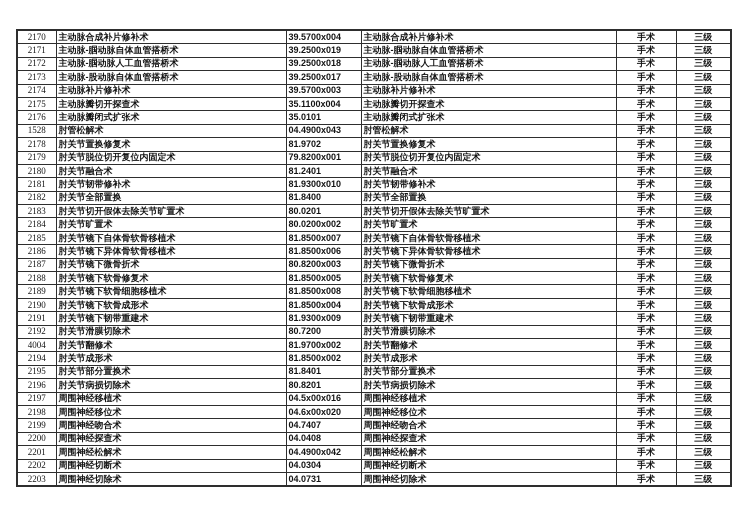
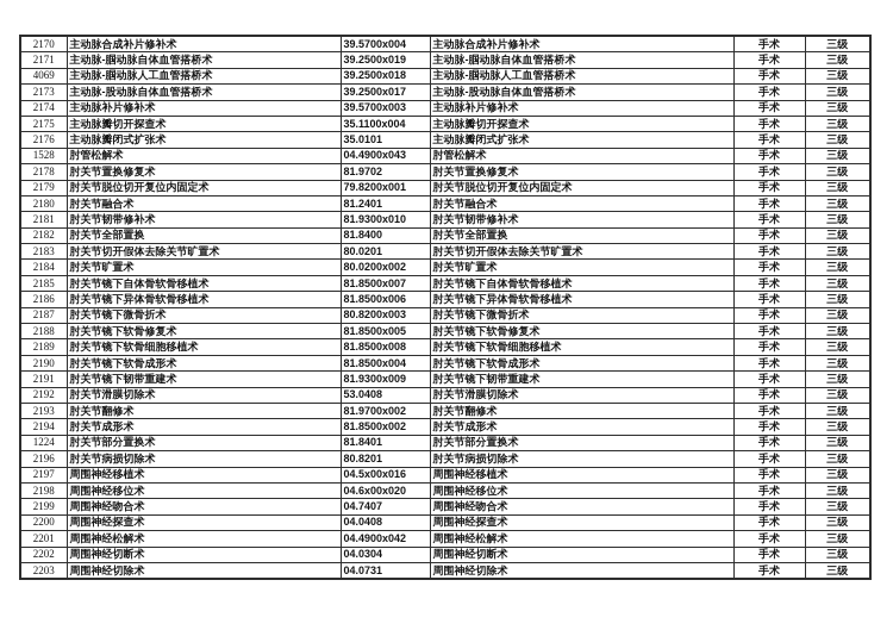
  2170	主动脉合成补片修补术	39.5700x004	主动脉合成补片修补术	手术	三级
  2171	主动脉-腘动脉自体血管搭桥术	39.2500x019	主动脉-腘动脉自体血管搭桥术	手术	三级
- 2172	主动脉-腘动脉人工血管搭桥术	39.2500x018	主动脉-腘动脉人工血管搭桥术	手术	三级
+ 4069	主动脉-腘动脉人工血管搭桥术	39.2500x018	主动脉-腘动脉人工血管搭桥术	手术	三级
  2173	主动脉-股动脉自体血管搭桥术	39.2500x017	主动脉-股动脉自体血管搭桥术	手术	三级
  2174	主动脉补片修补术	39.5700x003	主动脉补片修补术	手术	三级
  2175	主动脉瓣切开探查术	35.1100x004	主动脉瓣切开探查术	手术	三级
  2176	主动脉瓣闭式扩张术	35.0101	主动脉瓣闭式扩张术	手术	三级
  1528	肘管松解术	04.4900x043	肘管松解术	手术	三级
  2178	肘关节置换修复术	81.9702	肘关节置换修复术	手术	三级
  2179	肘关节脱位切开复位内固定术	79.8200x001	肘关节脱位切开复位内固定术	手术	三级
  2180	肘关节融合术	81.2401	肘关节融合术	手术	三级
  2181	肘关节韧带修补术	81.9300x010	肘关节韧带修补术	手术	三级
  2182	肘关节全部置换	81.8400	肘关节全部置换	手术	三级
  2183	肘关节切开假体去除关节旷置术	80.0201	肘关节切开假体去除关节旷置术	手术	三级
  2184	肘关节旷置术	80.0200x002	肘关节旷置术	手术	三级
  2185	肘关节镜下自体骨软骨移植术	81.8500x007	肘关节镜下自体骨软骨移植术	手术	三级
  2186	肘关节镜下异体骨软骨移植术	81.8500x006	肘关节镜下异体骨软骨移植术	手术	三级
  2187	肘关节镜下微骨折术	80.8200x003	肘关节镜下微骨折术	手术	三级
  2188	肘关节镜下软骨修复术	81.8500x005	肘关节镜下软骨修复术	手术	三级
  2189	肘关节镜下软骨细胞移植术	81.8500x008	肘关节镜下软骨细胞移植术	手术	三级
  2190	肘关节镜下软骨成形术	81.8500x004	肘关节镜下软骨成形术	手术	三级
  2191	肘关节镜下韧带重建术	81.9300x009	肘关节镜下韧带重建术	手术	三级
- 2192	肘关节滑膜切除术	80.7200	肘关节滑膜切除术	手术	三级
+ 2192	肘关节滑膜切除术	53.0408	肘关节滑膜切除术	手术	三级
- 4004	肘关节翻修术	81.9700x002	肘关节翻修术	手术	三级
+ 2193	肘关节翻修术	81.9700x002	肘关节翻修术	手术	三级
  2194	肘关节成形术	81.8500x002	肘关节成形术	手术	三级
- 2195	肘关节部分置换术	81.8401	肘关节部分置换术	手术	三级
+ 1224	肘关节部分置换术	81.8401	肘关节部分置换术	手术	三级
  2196	肘关节病损切除术	80.8201	肘关节病损切除术	手术	三级
  2197	周围神经移植术	04.5x00x016	周围神经移植术	手术	三级
  2198	周围神经移位术	04.6x00x020	周围神经移位术	手术	三级
  2199	周围神经吻合术	04.7407	周围神经吻合术	手术	三级
  2200	周围神经探查术	04.0408	周围神经探查术	手术	三级
  2201	周围神经松解术	04.4900x042	周围神经松解术	手术	三级
  2202	周围神经切断术	04.0304	周围神经切断术	手术	三级
  2203	周围神经切除术	04.0731	周围神经切除术	手术	三级
